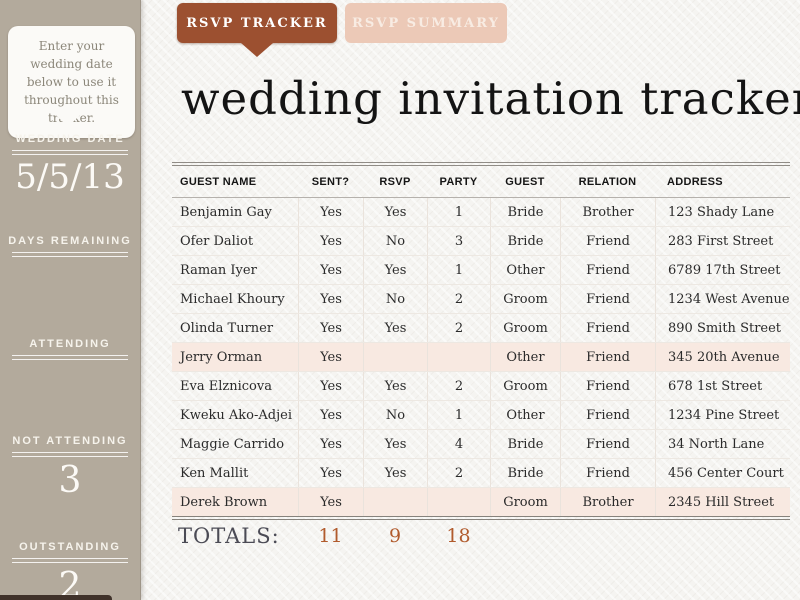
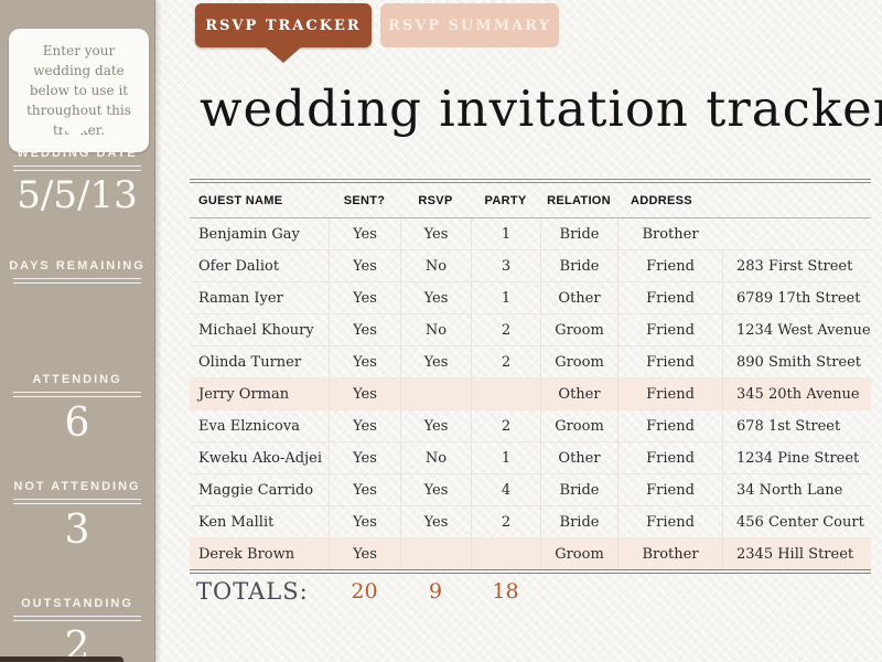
  Enter your wedding date below to use it throughout this tracker.
  WEDDING DATE
  5/5/13
  DAYS REMAINING
  ATTENDING
+ 6
  NOT ATTENDING
  3
  OUTSTANDING
  2
  RSVP TRACKER
  RSVP SUMMARY
  wedding invitation tracke
  GUEST NAME
  SENT?
  RSVP
  PARTY
- GUEST
  RELATION
  ADDRESS
  Benjamin Gay
  Yes
  Yes
  1
  Bride
  Brother
- 123 Shady Lane
  Ofer Daliot
  Yes
  No
  3
  Bride
  Friend
  283 First Street
  Raman Iyer
  Yes
  Yes
  1
  Other
  Friend
  6789 17th Street
  Michael Khoury
  Yes
  No
  2
  Groom
  Friend
  1234 West Avenue
  Olinda Turner
  Yes
  Yes
  2
  Groom
  Friend
  890 Smith Street
  Jerry Orman
  Yes
  Other
  Friend
  345 20th Avenue
  Eva Elznicova
  Yes
  Yes
  2
  Groom
  Friend
  678 1st Street
  Kweku Ako-Adjei
  Yes
  No
  1
  Other
  Friend
  1234 Pine Street
  Maggie Carrido
  Yes
  Yes
  4
  Bride
  Friend
  34 North Lane
  Ken Mallit
  Yes
  Yes
  2
  Bride
  Friend
  456 Center Court
  Derek Brown
  Yes
  Groom
  Brother
  2345 Hill Street
  TOTALS:
- 11
+ 20
  9
  18
